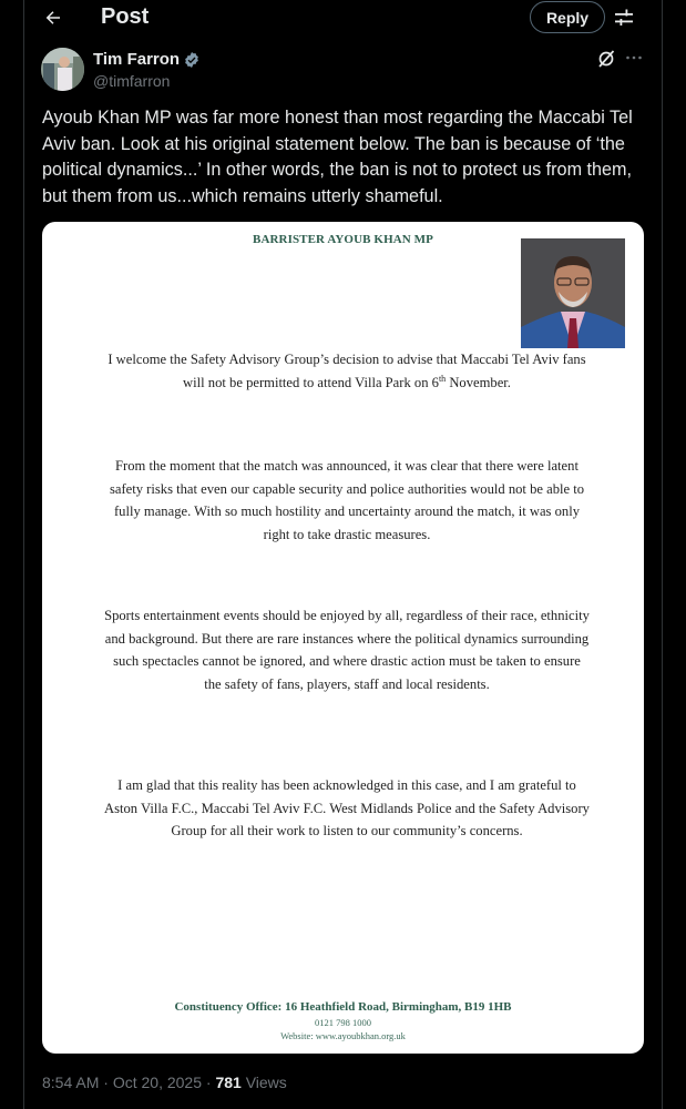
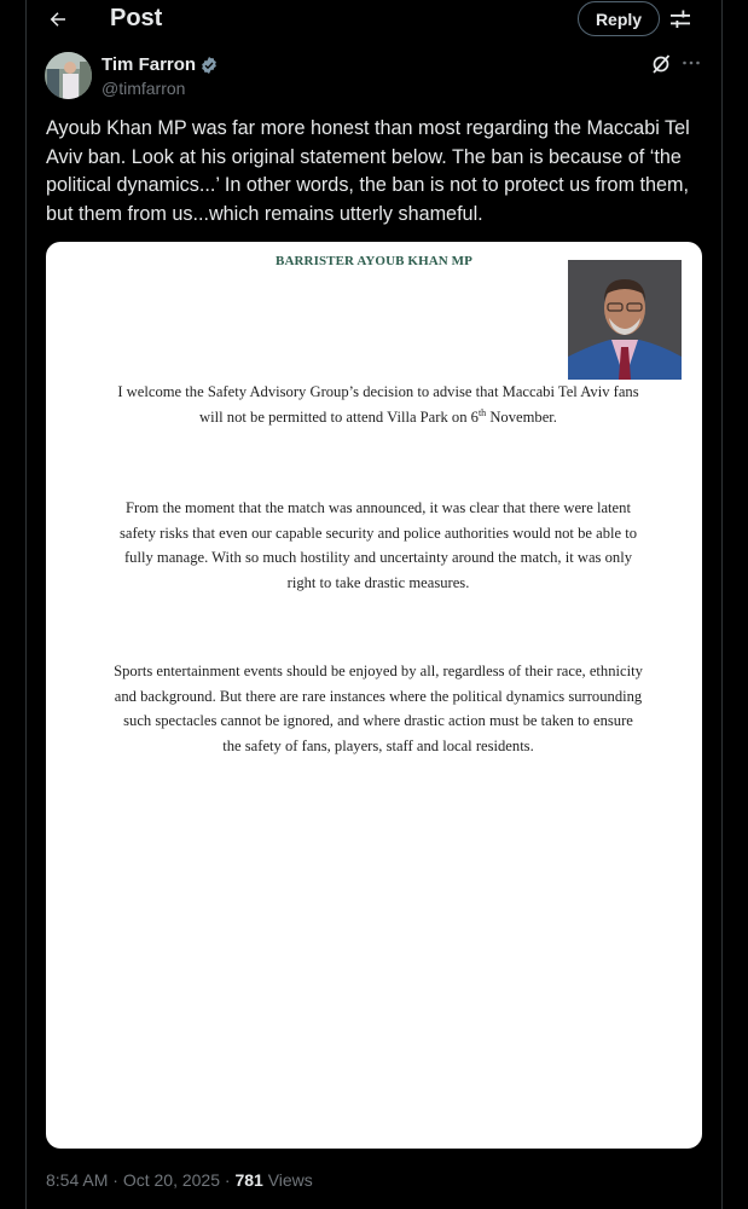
  Post
  Reply
  Tim Farron
  @timfarron
  Ayoub Khan MP was far more honest than most regarding the Maccabi Tel Aviv ban. Look at his original statement below. The ban is because of ‘the political dynamics...’ In other words, the ban is not to protect us from them, but them from us...which remains utterly shameful.
  BARRISTER AYOUB KHAN MP
  I welcome the Safety Advisory Group’s decision to advise that Maccabi Tel Aviv fans will not be permitted to attend Villa Park on 6th November.
  From the moment that the match was announced, it was clear that there were latent safety risks that even our capable security and police authorities would not be able to fully manage. With so much hostility and uncertainty around the match, it was only right to take drastic measures.
  Sports entertainment events should be enjoyed by all, regardless of their race, ethnicity and background. But there are rare instances where the political dynamics surrounding such spectacles cannot be ignored, and where drastic action must be taken to ensure the safety of fans, players, staff and local residents.
- I am glad that this reality has been acknowledged in this case, and I am grateful to Aston Villa F.C., Maccabi Tel Aviv F.C. West Midlands Police and the Safety Advisory Group for all their work to listen to our community’s concerns.
- Constituency Office: 16 Heathfield Road, Birmingham, B19 1HB
- 0121 798 1000
- Website: www.ayoubkhan.org.uk
  8:54 AM · Oct 20, 2025 · 781 Views
